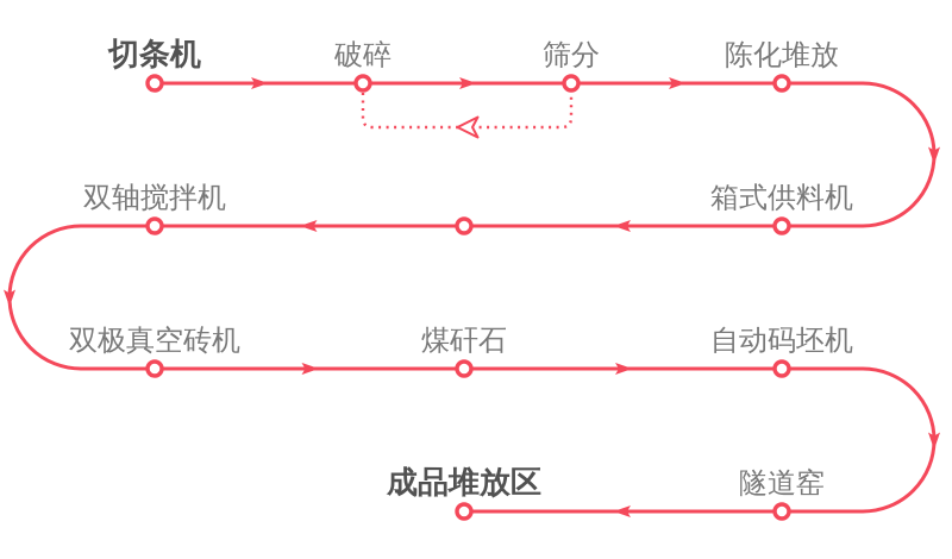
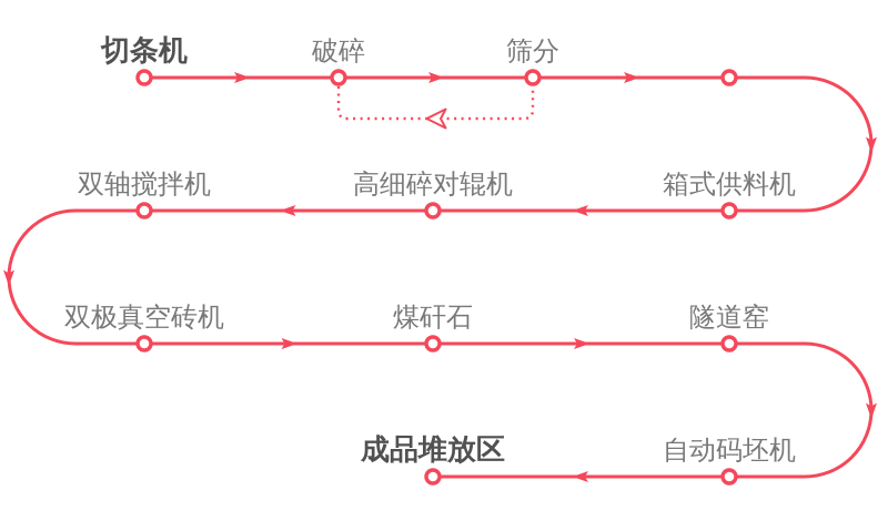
  切条机
  破碎
  筛分
- 陈化堆放
  双轴搅拌机
+ 高细碎对辊机
  箱式供料机
  双极真空砖机
  煤矸石
- 自动码坯机
+ 隧道窑
  成品堆放区
- 隧道窑
+ 自动码坯机
